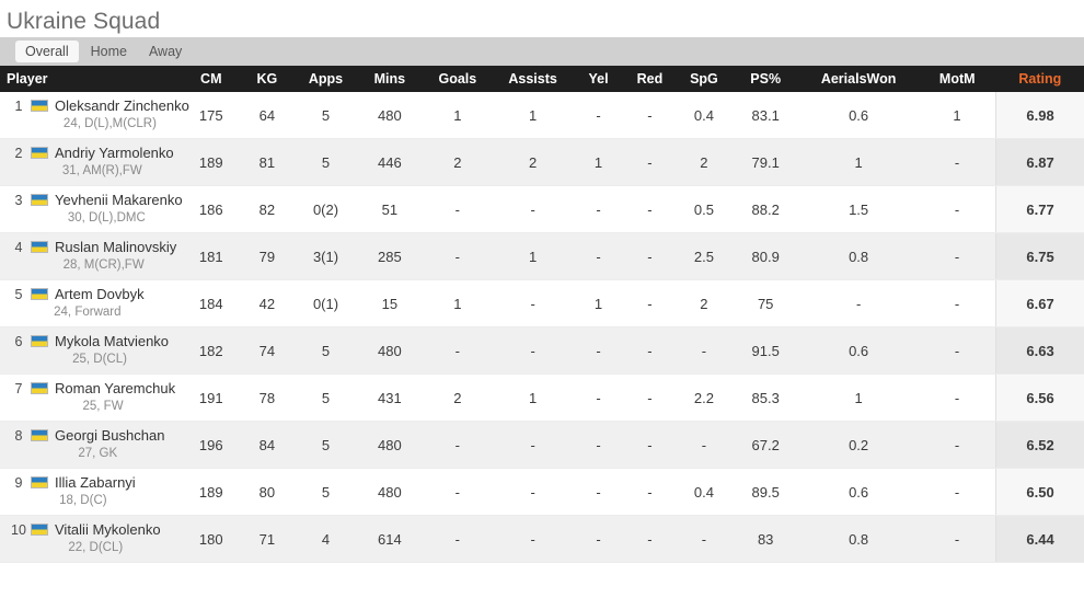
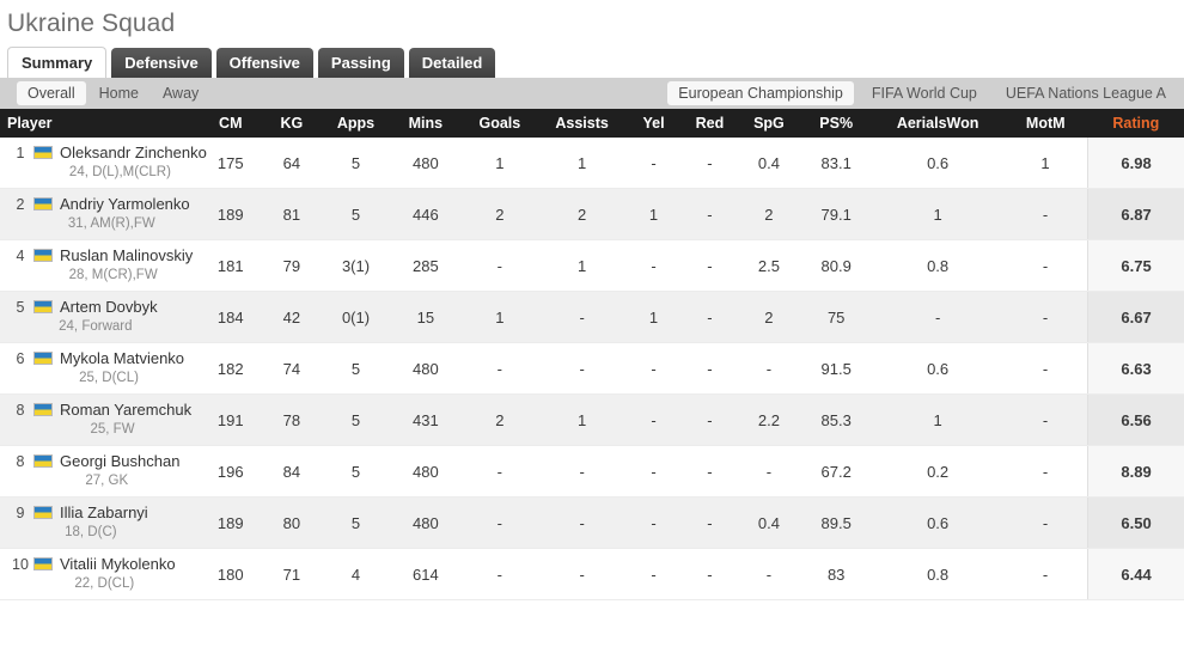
  Ukraine Squad
+ Summary
+ Defensive
+ Offensive
+ Passing
+ Detailed
  Overall
  Home
  Away
+ European Championship
+ FIFA World Cup
+ UEFA Nations League A
  Player	CM	KG	Apps	Mins	Goals	Assists	Yel	Red	SpG	PS%	AerialsWon	MotM	Rating
  1 Oleksandr Zinchenko24, D(L),M(CLR)	175	64	5	480	1	1	-	-	0.4	83.1	0.6	1	6.98
  2 Andriy Yarmolenko31, AM(R),FW	189	81	5	446	2	2	1	-	2	79.1	1	-	6.87
- 3 Yevhenii Makarenko30, D(L),DMC	186	82	0(2)	51	-	-	-	-	0.5	88.2	1.5	-	6.77
  4 Ruslan Malinovskiy28, M(CR),FW	181	79	3(1)	285	-	1	-	-	2.5	80.9	0.8	-	6.75
  5 Artem Dovbyk24, Forward	184	42	0(1)	15	1	-	1	-	2	75	-	-	6.67
  6 Mykola Matvienko25, D(CL)	182	74	5	480	-	-	-	-	-	91.5	0.6	-	6.63
- 7 Roman Yaremchuk25, FW	191	78	5	431	2	1	-	-	2.2	85.3	1	-	6.56
+ 8 Roman Yaremchuk25, FW	191	78	5	431	2	1	-	-	2.2	85.3	1	-	6.56
- 8 Georgi Bushchan27, GK	196	84	5	480	-	-	-	-	-	67.2	0.2	-	6.52
+ 8 Georgi Bushchan27, GK	196	84	5	480	-	-	-	-	-	67.2	0.2	-	8.89
  9 Illia Zabarnyi18, D(C)	189	80	5	480	-	-	-	-	0.4	89.5	0.6	-	6.50
  10 Vitalii Mykolenko22, D(CL)	180	71	4	614	-	-	-	-	-	83	0.8	-	6.44
